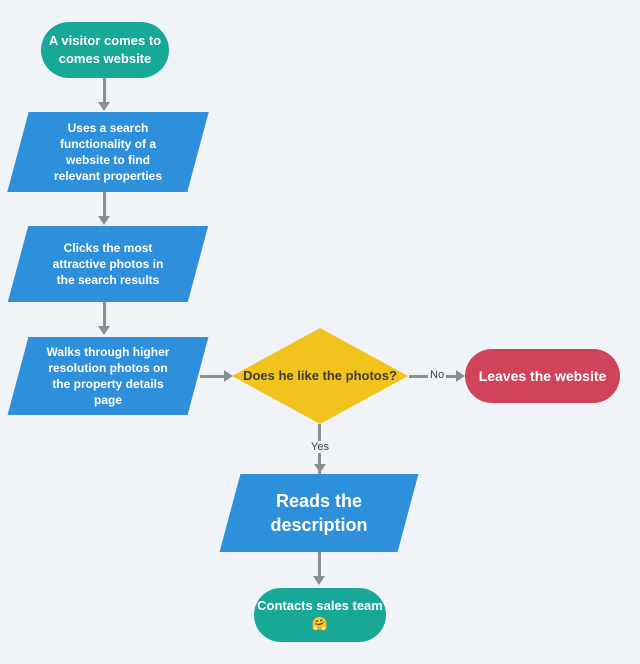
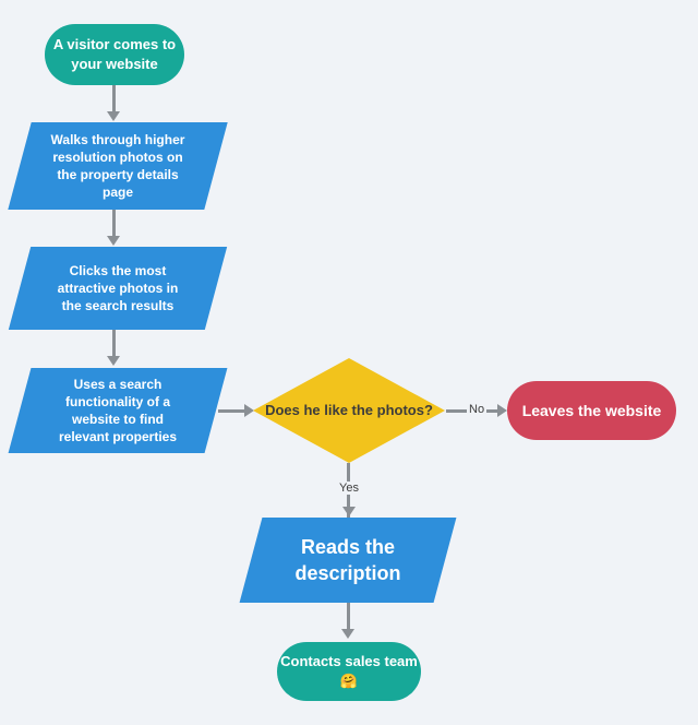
- A visitor comes to comes website
+ A visitor comes to your website
- Uses a search functionality of a website to find relevant properties
+ Walks through higher resolution photos on the property details page
  Clicks the most attractive photos in the search results
- Walks through higher resolution photos on the property details page
+ Uses a search functionality of a website to find relevant properties
  Does he like the photos?
  No
  Leaves the website
  Yes
  Reads the description
  Contacts sales team 🤗
